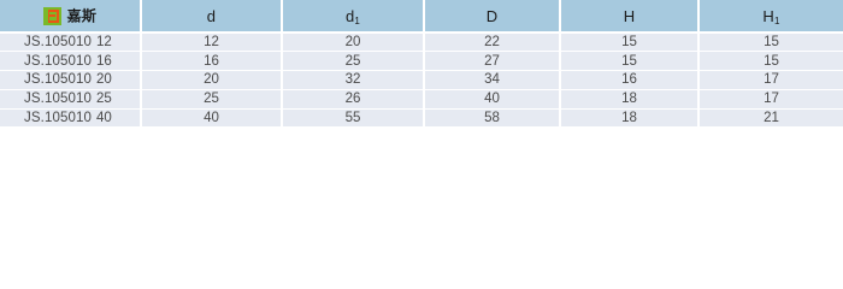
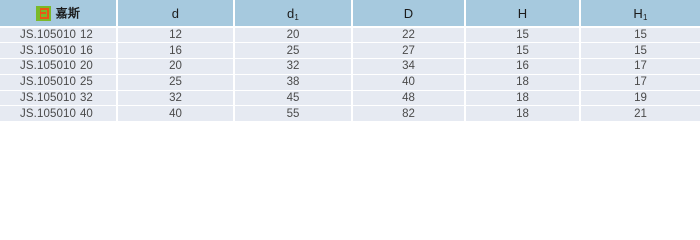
  嘉斯	d	d1	D	H	H1
  JS.105010 12	12	20	22	15	15
  JS.105010 16	16	25	27	15	15
  JS.105010 20	20	32	34	16	17
- JS.105010 25	25	26	40	18	17
+ JS.105010 25	25	38	40	18	17
+ JS.105010 32	32	45	48	18	19
- JS.105010 40	40	55	58	18	21
+ JS.105010 40	40	55	82	18	21
